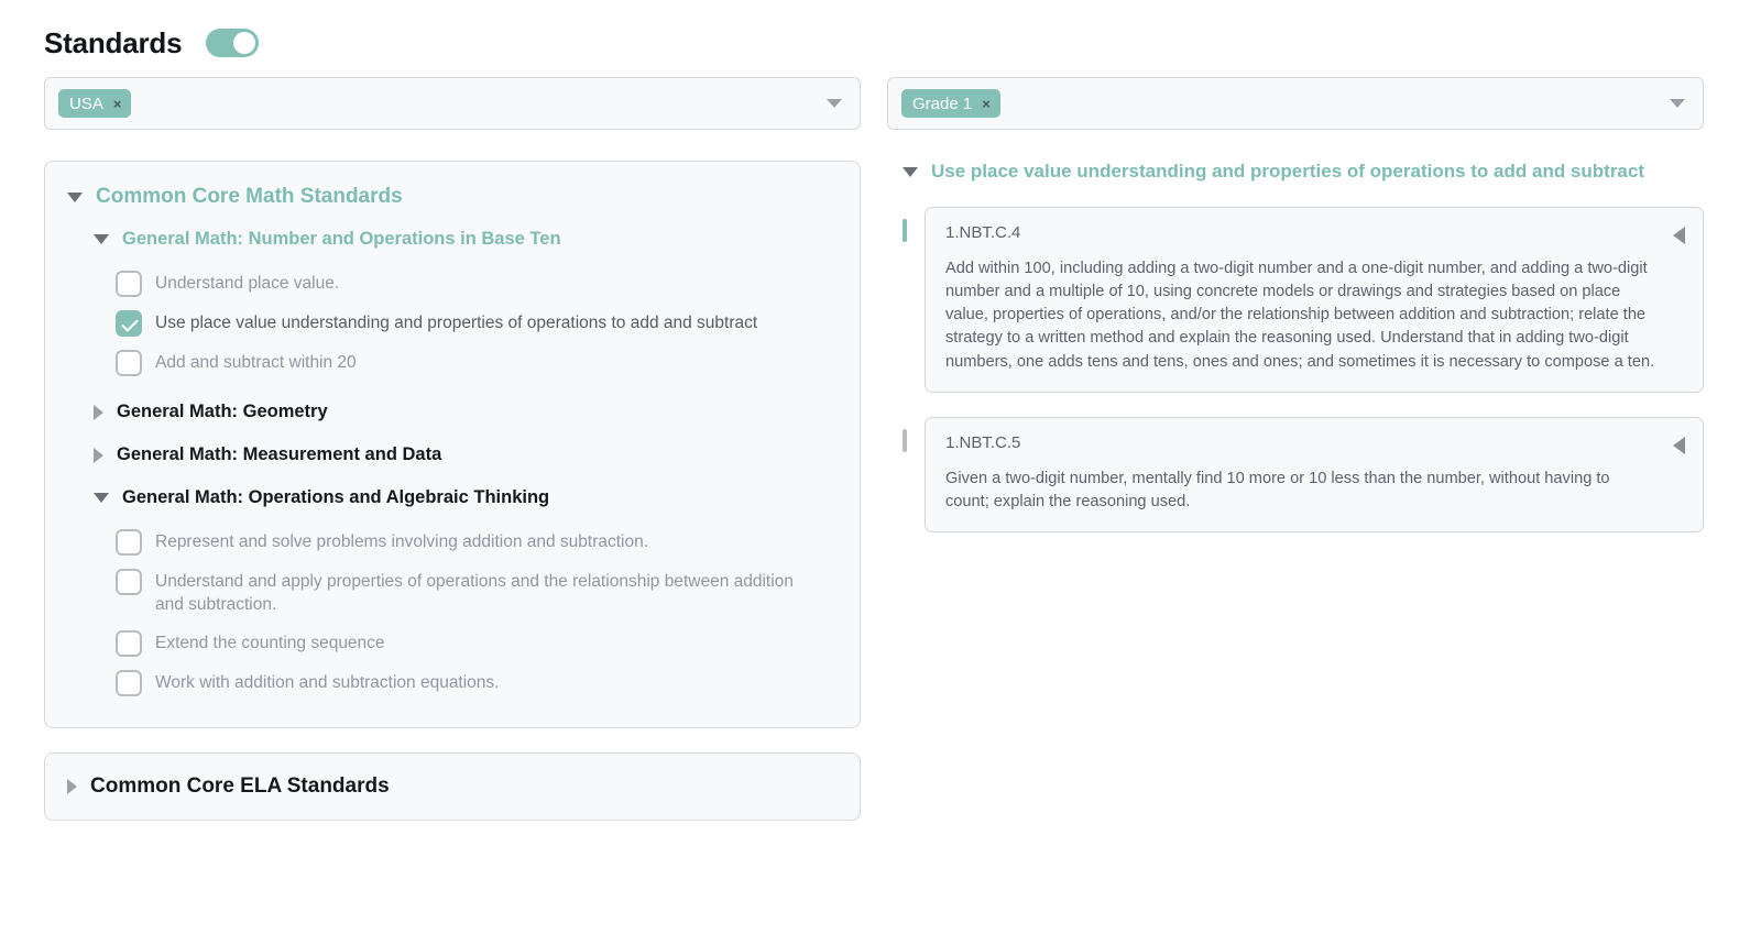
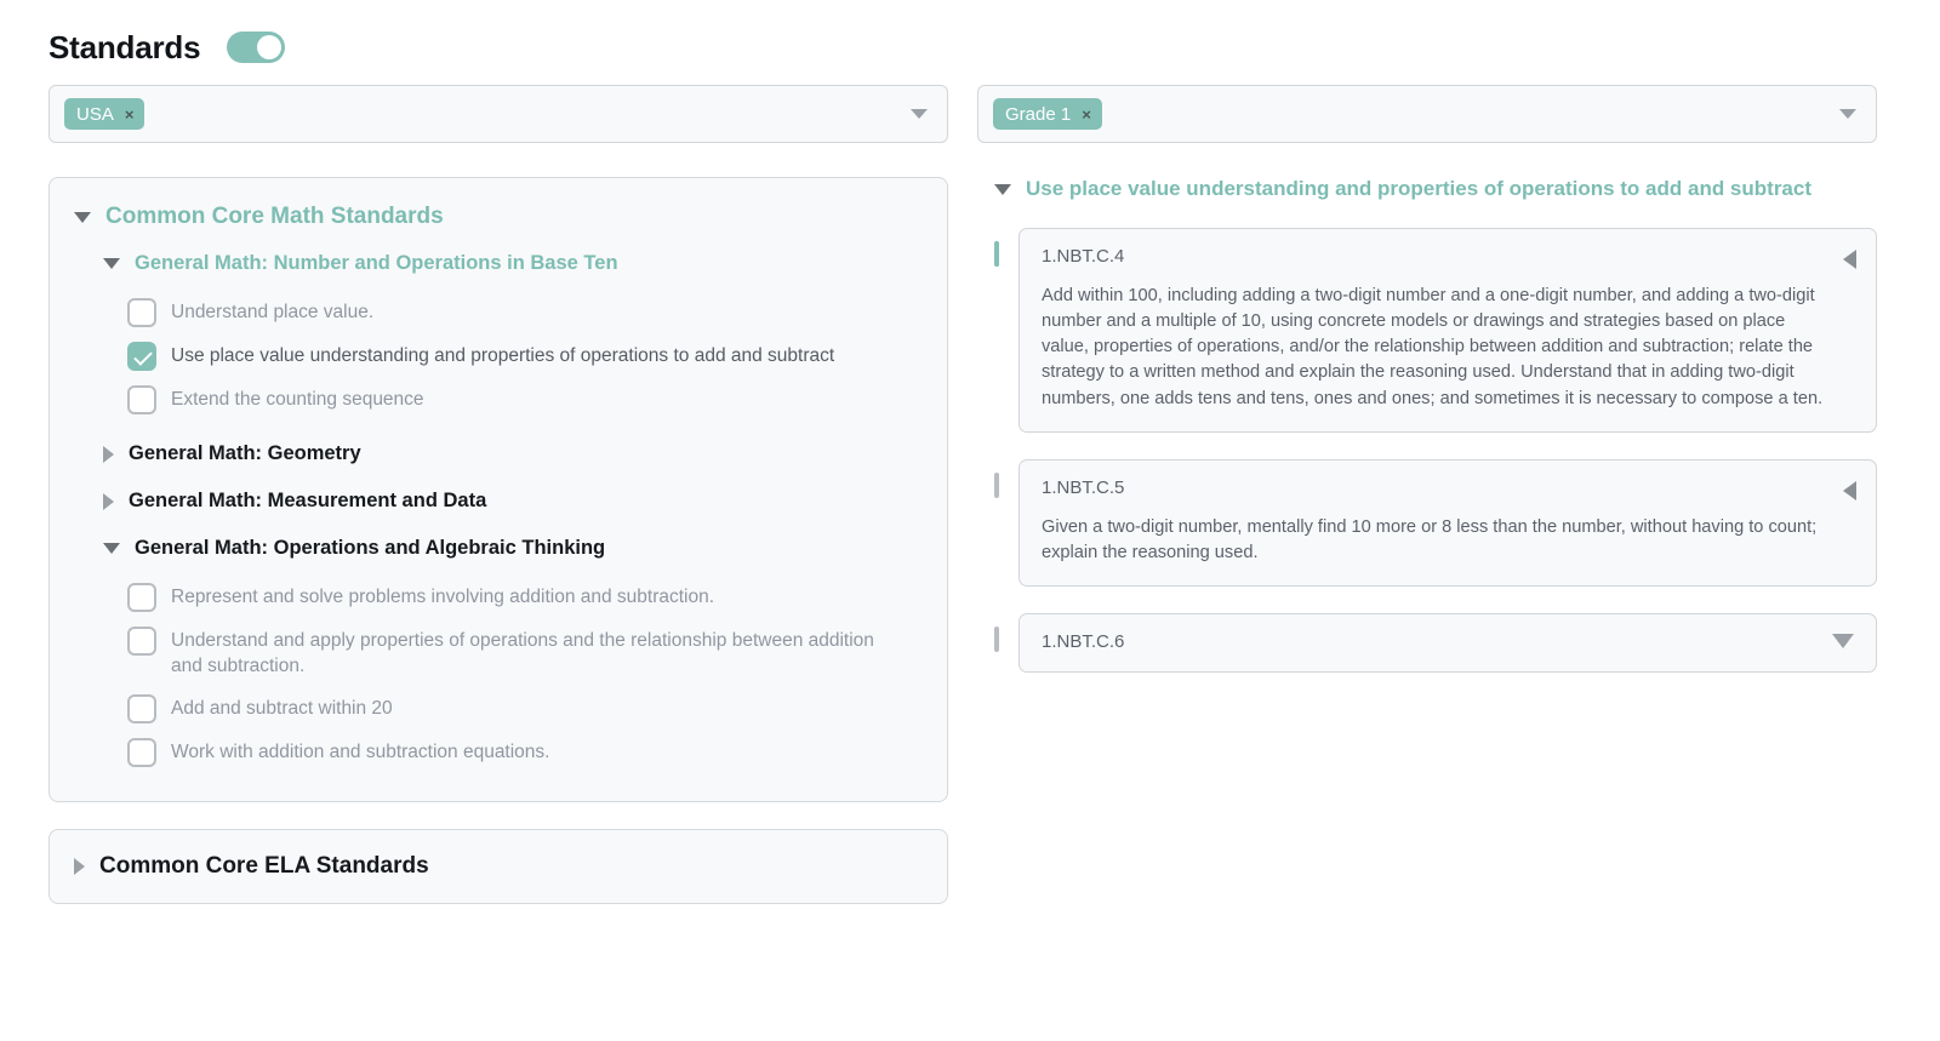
  Standards
  USA
  ×
  Grade 1
  ×
  Common Core Math Standards
  General Math: Number and Operations in Base Ten
  Understand place value.
  Use place value understanding and properties of operations to add and subtract
- Add and subtract within 20
+ Extend the counting sequence
  General Math: Geometry
  General Math: Measurement and Data
  General Math: Operations and Algebraic Thinking
  Represent and solve problems involving addition and subtraction.
  Understand and apply properties of operations and the relationship between addition and subtraction.
- Extend the counting sequence
+ Add and subtract within 20
  Work with addition and subtraction equations.
  Common Core ELA Standards
  Use place value understanding and properties of operations to add and subtract
  1.NBT.C.4
  Add within 100, including adding a two-digit number and a one-digit number, and adding a two-digit number and a multiple of 10, using concrete models or drawings and strategies based on place value, properties of operations, and/or the relationship between addition and subtraction; relate the strategy to a written method and explain the reasoning used. Understand that in adding two-digit numbers, one adds tens and tens, ones and ones; and sometimes it is necessary to compose a ten.
  1.NBT.C.5
- Given a two-digit number, mentally find 10 more or 10 less than the number, without having to count; explain the reasoning used.
+ Given a two-digit number, mentally find 10 more or 8 less than the number, without having to count; explain the reasoning used.
+ 1.NBT.C.6
